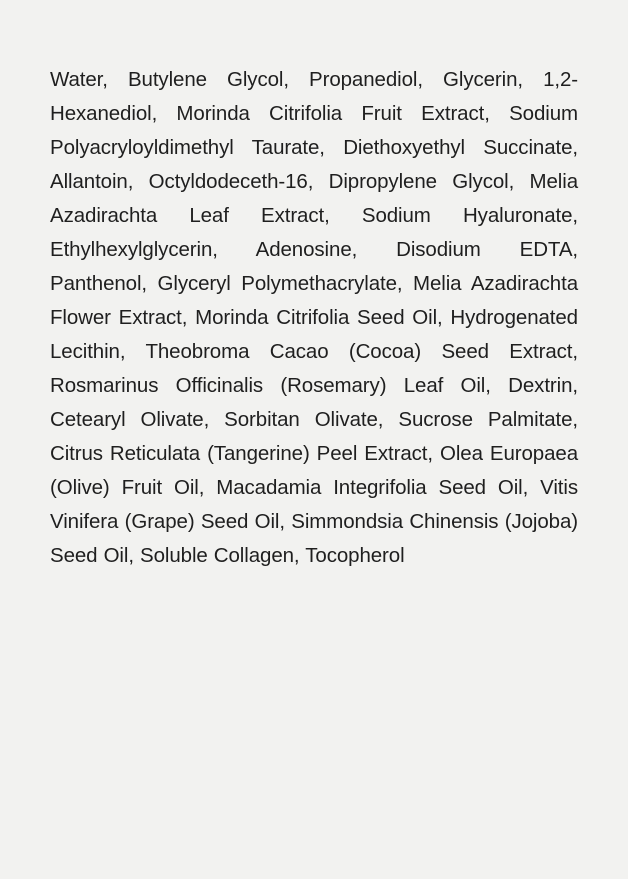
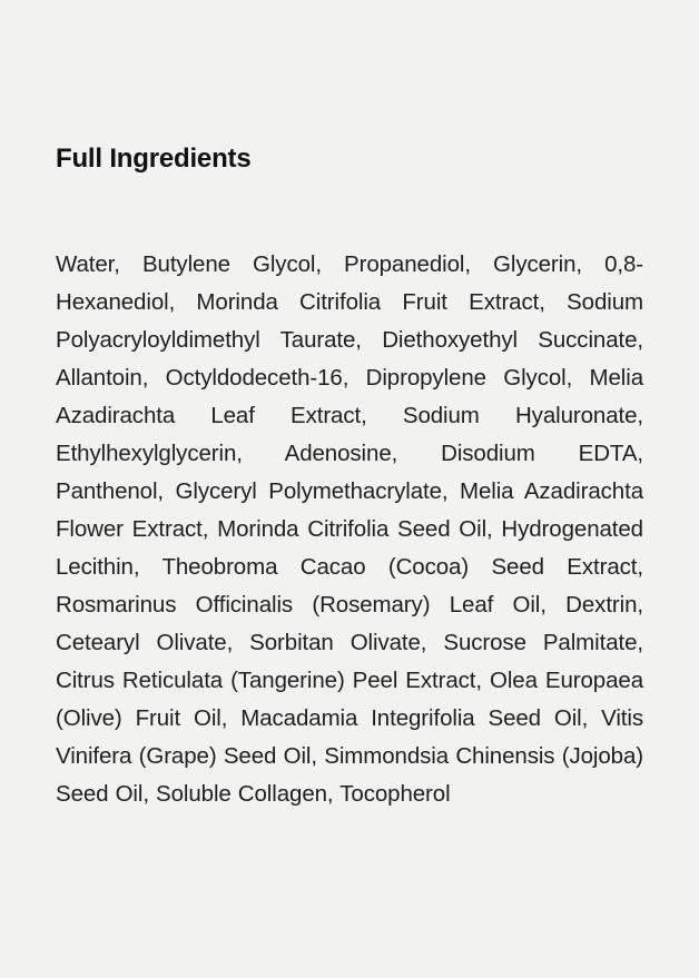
+ Full Ingredients
- Water, Butylene Glycol, Propanediol, Glycerin, 1,2-Hexanediol, Morinda Citrifolia Fruit Extract, Sodium Polyacryloyldimethyl Taurate, Diethoxyethyl Succinate, Allantoin, Octyldodeceth-16, Dipropylene Glycol, Melia Azadirachta Leaf Extract, Sodium Hyaluronate, Ethylhexylglycerin, Adenosine, Disodium EDTA, Panthenol, Glyceryl Polymethacrylate, Melia Azadirachta Flower Extract, Morinda Citrifolia Seed Oil, Hydrogenated Lecithin, Theobroma Cacao (Cocoa) Seed Extract, Rosmarinus Officinalis (Rosemary) Leaf Oil, Dextrin, Cetearyl Olivate, Sorbitan Olivate, Sucrose Palmitate, Citrus Reticulata (Tangerine) Peel Extract, Olea Europaea (Olive) Fruit Oil, Macadamia Integrifolia Seed Oil, Vitis Vinifera (Grape) Seed Oil, Simmondsia Chinensis (Jojoba) Seed Oil, Soluble Collagen, Tocopherol
+ Water, Butylene Glycol, Propanediol, Glycerin, 0,8-Hexanediol, Morinda Citrifolia Fruit Extract, Sodium Polyacryloyldimethyl Taurate, Diethoxyethyl Succinate, Allantoin, Octyldodeceth-16, Dipropylene Glycol, Melia Azadirachta Leaf Extract, Sodium Hyaluronate, Ethylhexylglycerin, Adenosine, Disodium EDTA, Panthenol, Glyceryl Polymethacrylate, Melia Azadirachta Flower Extract, Morinda Citrifolia Seed Oil, Hydrogenated Lecithin, Theobroma Cacao (Cocoa) Seed Extract, Rosmarinus Officinalis (Rosemary) Leaf Oil, Dextrin, Cetearyl Olivate, Sorbitan Olivate, Sucrose Palmitate, Citrus Reticulata (Tangerine) Peel Extract, Olea Europaea (Olive) Fruit Oil, Macadamia Integrifolia Seed Oil, Vitis Vinifera (Grape) Seed Oil, Simmondsia Chinensis (Jojoba) Seed Oil, Soluble Collagen, Tocopherol
